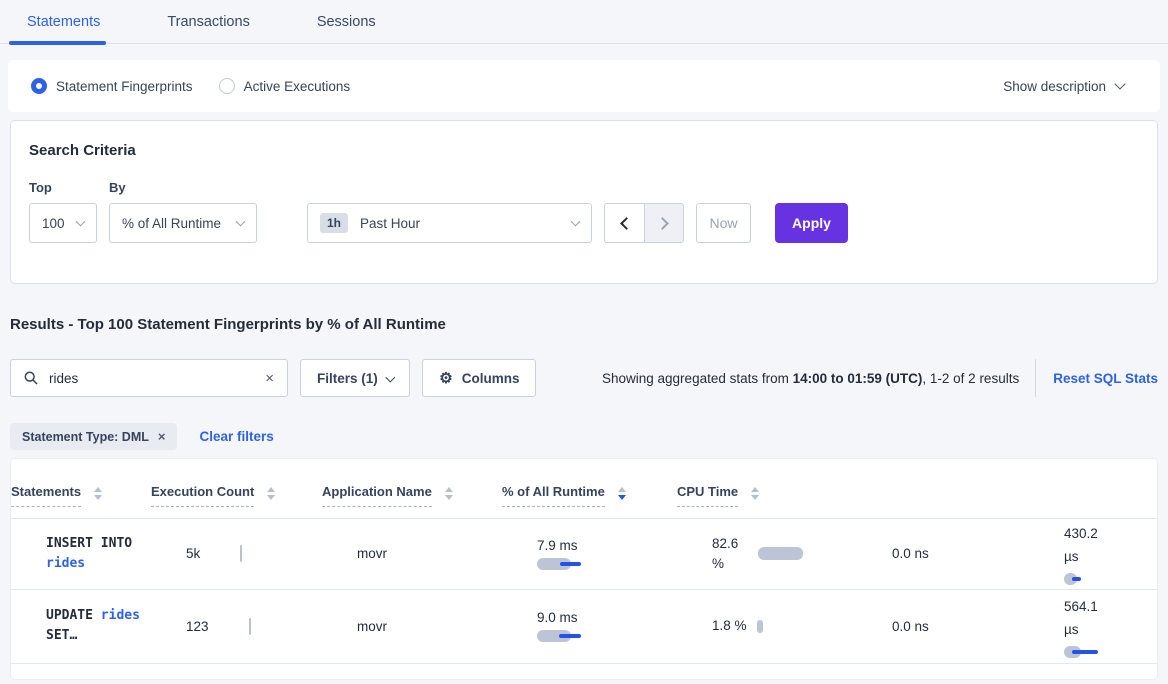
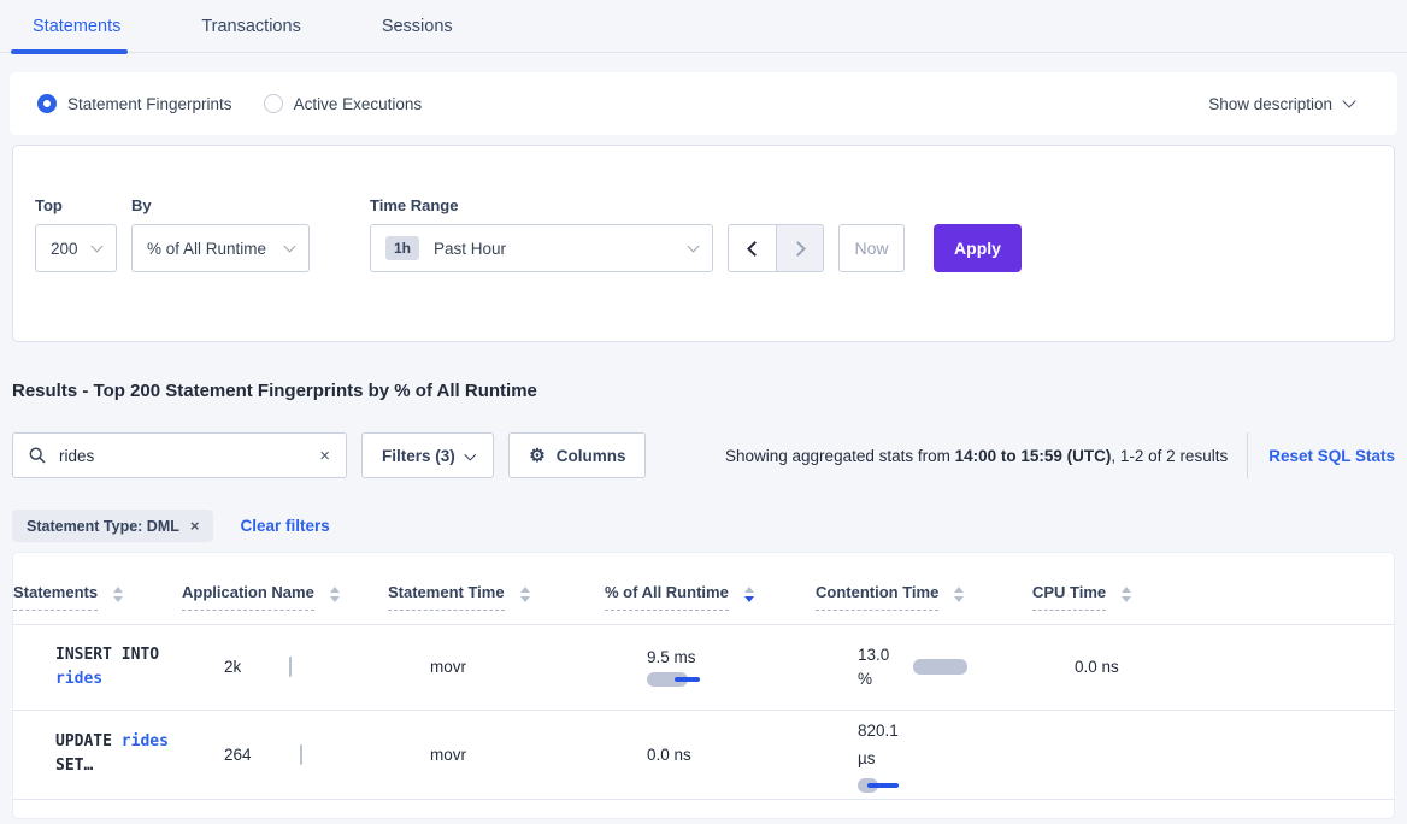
  Statements
  Transactions
  Sessions
  Statement Fingerprints
  Active Executions
  Show description
- Search Criteria
  Top
- 100
+ 200
  By
  % of All Runtime
+ Time Range
  1h
  Past Hour
  Now
  Apply
- Results - Top 100 Statement Fingerprints by % of All Runtime
+ Results - Top 200 Statement Fingerprints by % of All Runtime
  rides
  ×
- Filters (1)
+ Filters (3)
  ⚙
  Columns
- Showing aggregated stats from 14:00 to 01:59 (UTC), 1-2 of 2 results
+ Showing aggregated stats from 14:00 to 15:59 (UTC), 1-2 of 2 results
  Reset SQL Stats
  Statement Type: DML
  ×
  Clear filters
  Statements
- Execution Count
  Application Name
+ Statement Time
  % of All Runtime
+ Contention Time
  CPU Time
  INSERT INTO rides
- 5k
+ 2k
  movr
- 7.9 ms
+ 9.5 ms
- 82.6 %
+ 13.0 %
  0.0 ns
- 430.2 µs
  UPDATE rides SET…
- 123
+ 264
  movr
- 9.0 ms
- 1.8 %
  0.0 ns
- 564.1 µs
+ 820.1 µs
